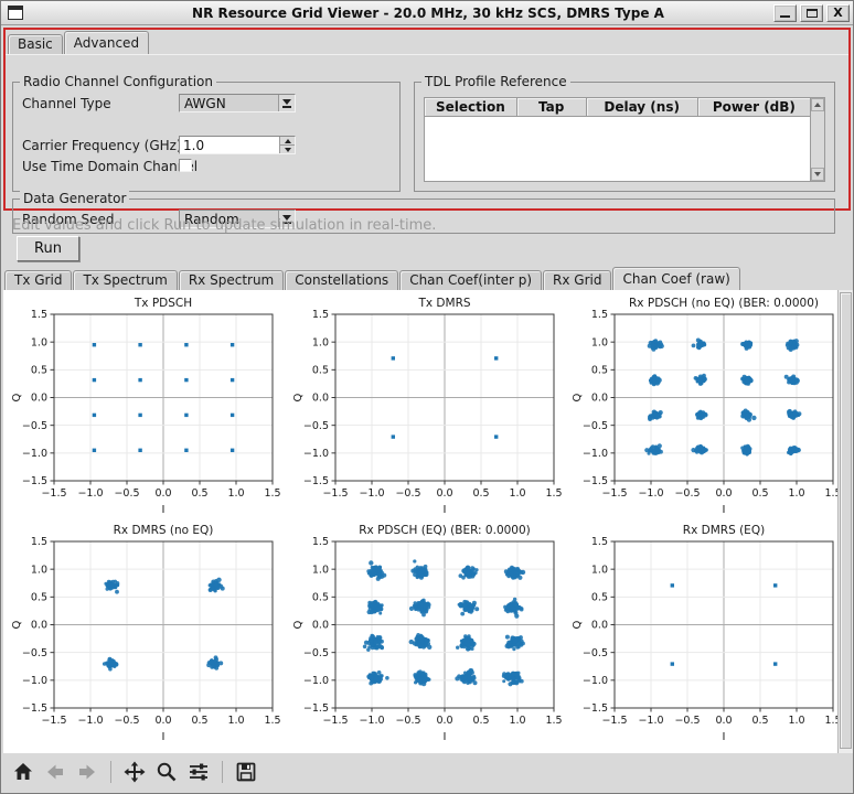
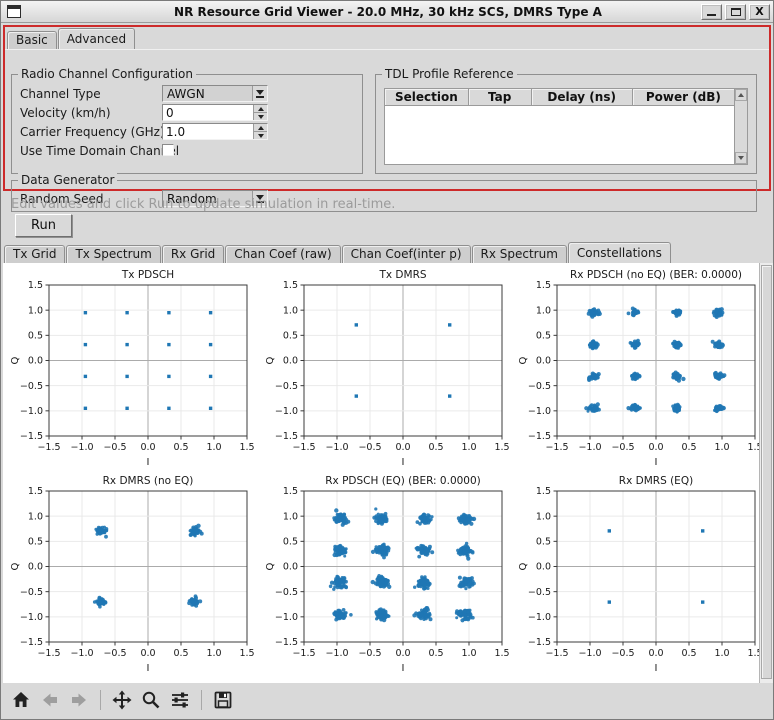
  NR Resource Grid Viewer - 20.0 MHz, 30 kHz SCS, DMRS Type A
  X
  Basic
  Advanced
  Radio Channel Configuration
  Channel Type
  AWGN
+ Velocity (km/h)
+ 0
  Carrier Frequency (GHz
  1.0
  Use Time Domain Chanl
  TDL Profile Reference
  Selection
  Tap
  Delay (ns)
  Power (dB)
  Data Generator
  Random Seed
  Random
  Edit values and click Run to update simulation in real-time.
  Run
  Tx Grid
  Tx Spectrum
- Rx Spectrum
+ Rx Grid
- Constellations
+ Chan Coef (raw)
  Chan Coef(inter p)
- Rx Grid
+ Rx Spectrum
- Chan Coef (raw)
+ Constellations
  −1.5
  −1.0
  −0.5
  0.0
  0.5
  1.0
  1.5
  −1.5
  −1.0
  −0.5
  0.0
  0.5
  1.0
  1.5
  Tx PDSCH
  I
  −1.5
  −1.0
  −0.5
  0.0
  0.5
  1.0
  1.5
  −1.5
  −1.0
  −0.5
  0.0
  0.5
  1.0
  1.5
  Tx DMRS
  I
  −1.5
  −1.0
  −0.5
  0.0
  0.5
  1.0
  −1.5
  −1.0
  −0.5
  0.0
  0.5
  1.0
  1.5
  Rx PDSCH (no EQ) (BER: 0.0000)
  I
  −1.5
  −1.0
  −0.5
  0.0
  0.5
  1.0
  1.5
  −1.5
  −1.0
  −0.5
  0.0
  0.5
  1.0
  1.5
  Rx DMRS (no EQ)
  I
  −1.5
  −1.0
  −0.5
  0.0
  0.5
  1.0
  1.5
  −1.5
  −1.0
  −0.5
  0.0
  0.5
  1.0
  1.5
  Rx PDSCH (EQ) (BER: 0.0000)
  I
  −1.5
  −1.0
  −0.5
  0.0
  0.5
  1.0
  −1.5
  −1.0
  −0.5
  0.0
  0.5
  1.0
  1.5
  Rx DMRS (EQ)
  I
